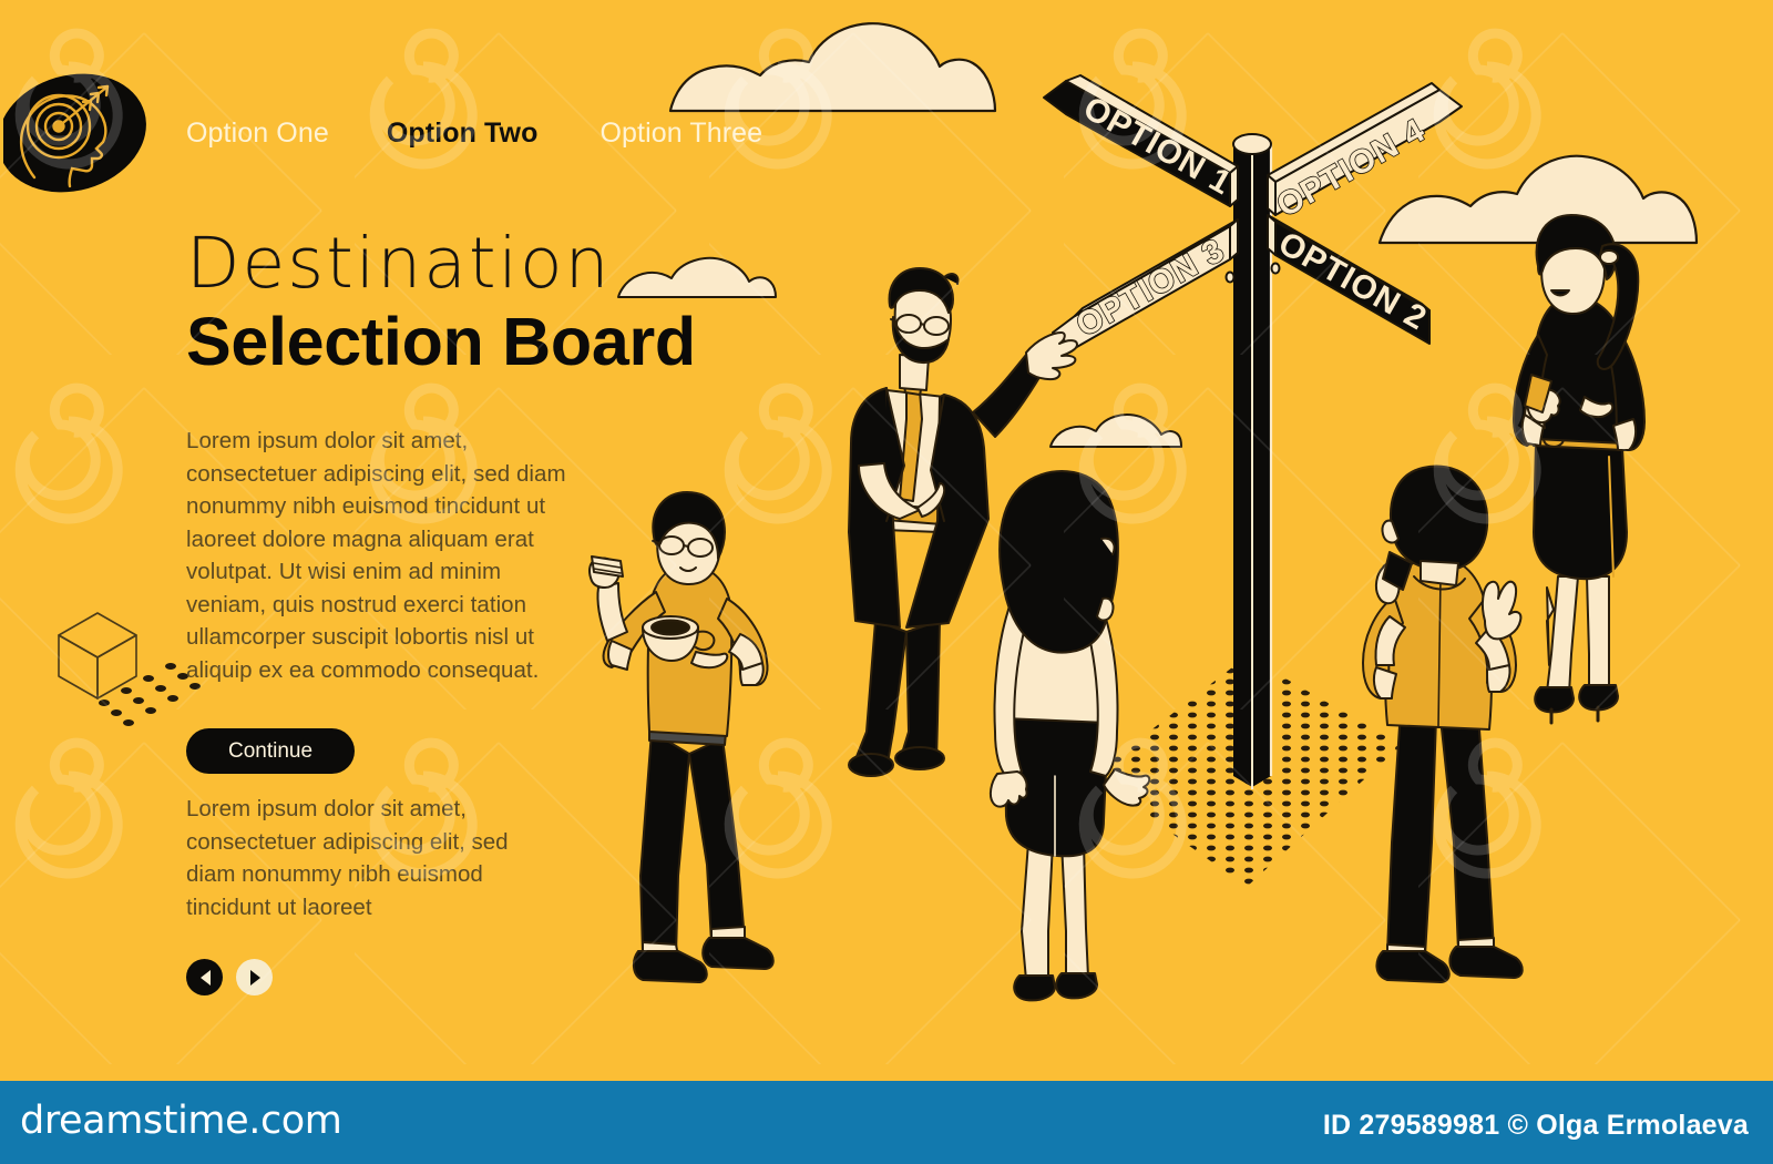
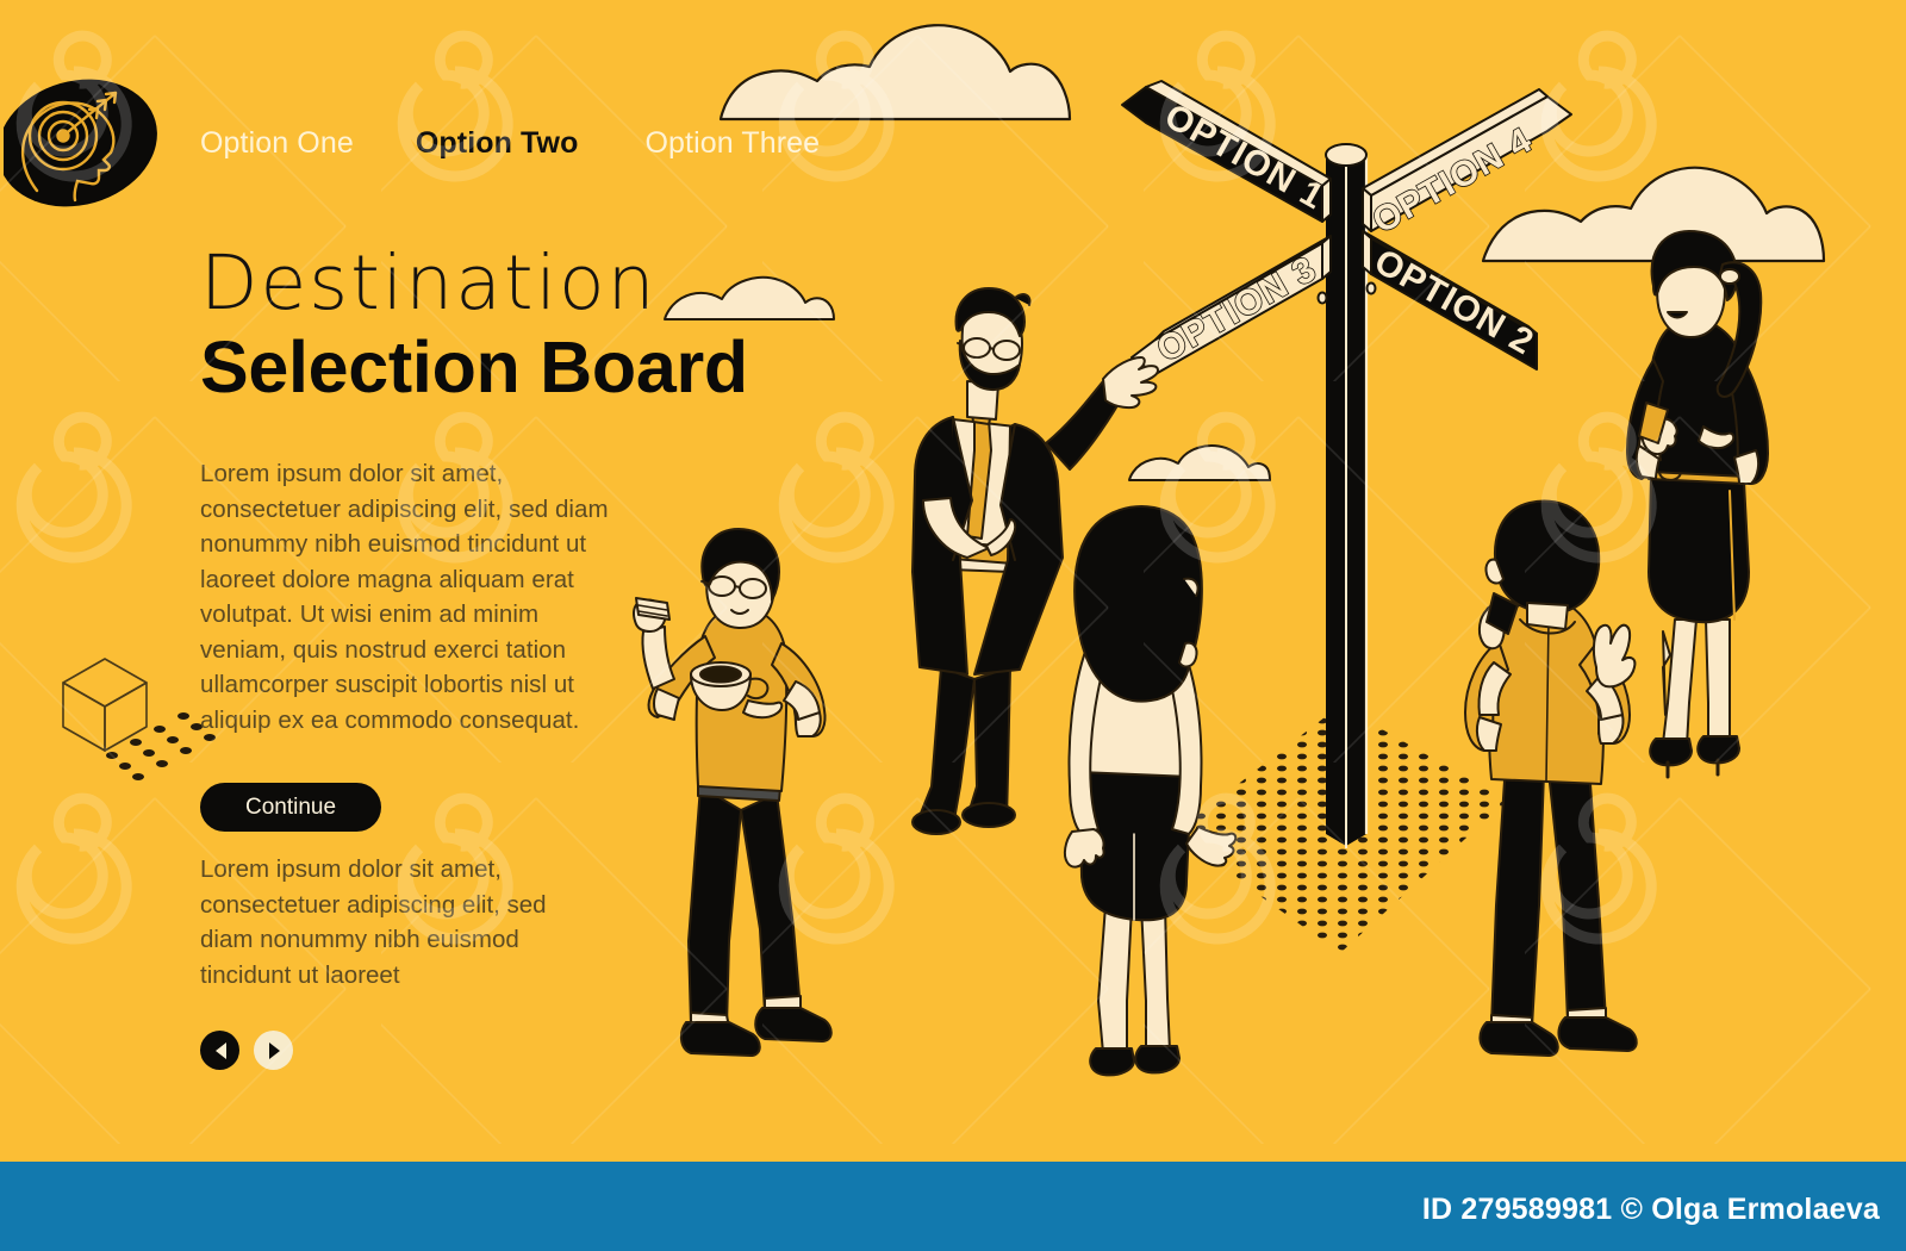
- dreamstime.com
  ID 279589981 © Olga Ermolaeva
